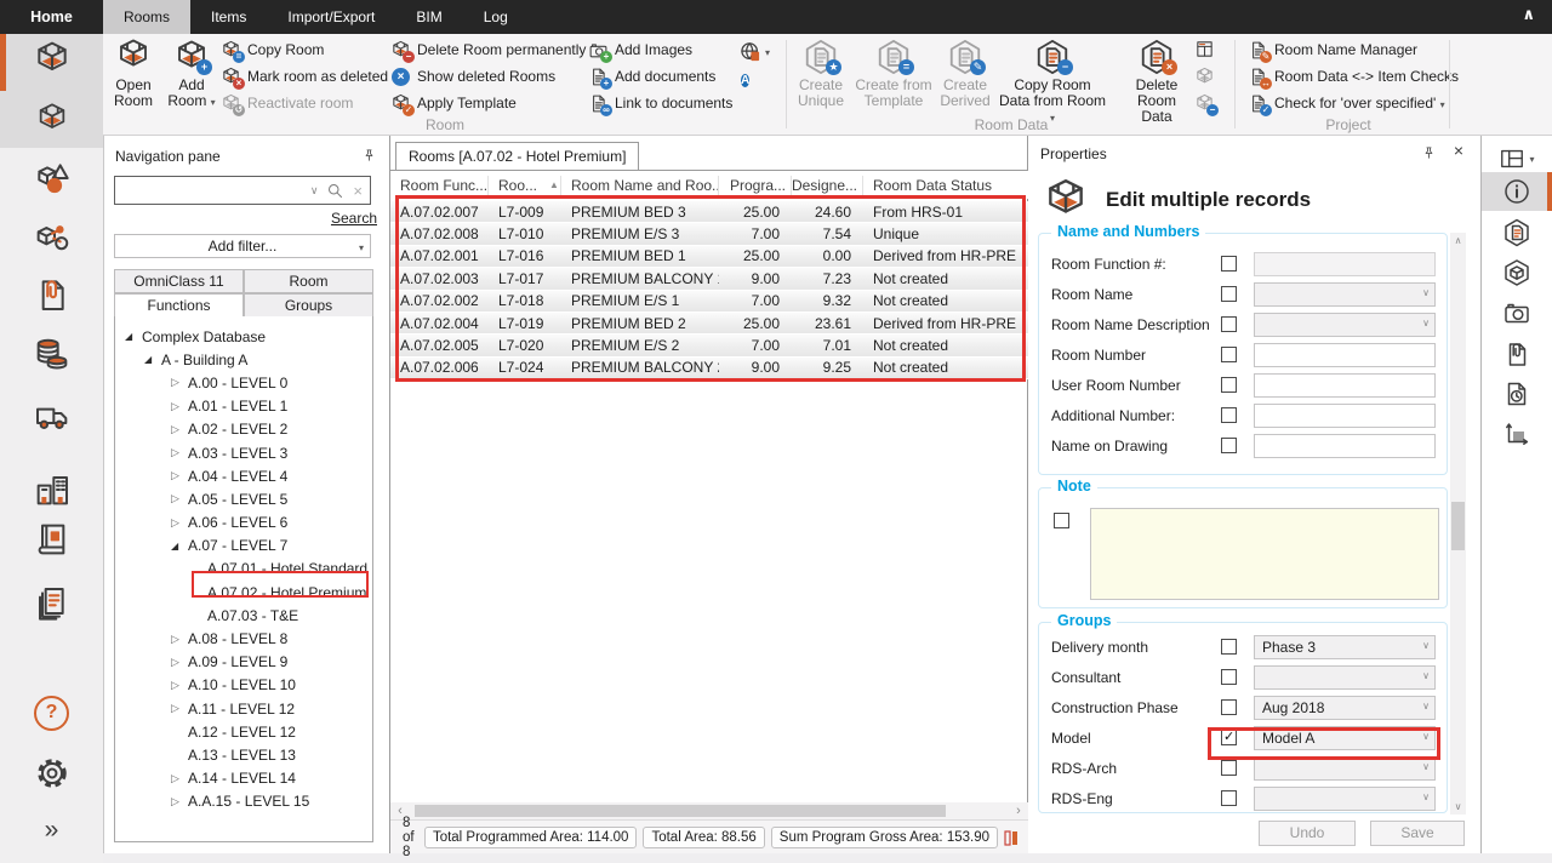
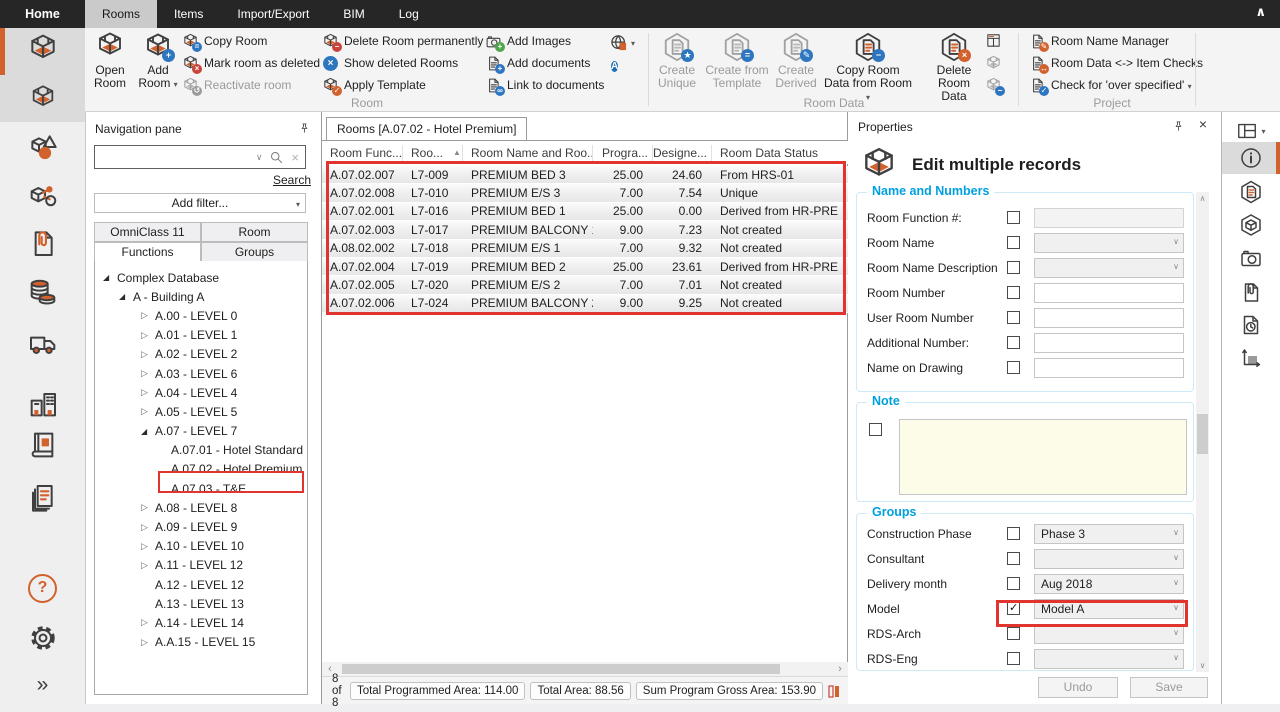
  Home
  Rooms
  Items
  Import/Export
  BIM
  Log
  ∧
  Open Room
  +
  Add Room ▾
  =
  Copy Room
  ×
  Mark room as deleted
  ↺
  Reactivate room
  −
  Delete Room permanently
  ×
  Show deleted Rooms
  ✓
  Apply Template
  +
  Add Images
  +
  Add documents
  ∞
  Link to documents
  ▾
  A
  Room
  ★
  Create Unique
  =
  Create from Template
  ✎
  Create Derived
  −
  Copy Room Data from Room ▾
  ×
  Delete Room Data
  −
  Room Data
  ✎
  Room Name Manager
  ↔
  Room Data <-> Item Checs
  ✓
  Check for 'over specified' ▾
  Project
  ?
  »
  Navigation pane
  ∨
  ×
  Search
  Add filter...
  ▾
  OmniClass 11
  Functions
  Groups
  Complex Database
  A - Building A
  A.00 - LEVEL 0
  A.01 - LEVEL 1
  A.02 - LEVEL 2
- A.03 - LEVEL 3
+ A.03 - LEVEL 6
  A.04 - LEVEL 4
  A.05 - LEVEL 5
- A.06 - LEVEL 6
  A.07 - LEVEL 7
  A.07.01 - Hotel Standard
  A.07.02 - Hotel Premium
  A.07.03 - T&E
  A.08 - LEVEL 8
  A.09 - LEVEL 9
  A.10 - LEVEL 10
  A.11 - LEVEL 12
  A.12 - LEVEL 12
  A.13 - LEVEL 13
  A.14 - LEVEL 14
  A.A.15 - LEVEL 15
  Rooms [A.07.02 - Hotel Premium]
  Room Func...
  Roo...
  ▲
  Room Name and Roo..
  Progra...
  Designe...
  Room Data Status
  A.07.02.007
  L7-009
  PREMIUM BED 3
  25.00
  24.60
  From HRS-01
  A.07.02.008
  L7-010
  PREMIUM E/S 3
  7.00
  7.54
  Unique
  A.07.02.001
  L7-016
  PREMIUM BED 1
  25.00
  0.00
  Derived from HR-PRE
  A.07.02.003
  L7-017
  PREMIUM BALCONY
  9.00
  7.23
  Not created
- A.07.02.002
+ A.08.02.002
  L7-018
  PREMIUM E/S 1
  7.00
  9.32
  Not created
  A.07.02.004
  L7-019
  PREMIUM BED 2
  25.00
  23.61
  Derived from HR-PRE
  A.07.02.005
  L7-020
  PREMIUM E/S 2
  7.00
  7.01
  Not created
  A.07.02.006
  L7-024
  PREMIUM BALCONY
  9.00
  9.25
  Not created
  ‹
  ›
  8 of 8
  Total Programmed Area: 114.00
  Total Area: 88.56
  Sum Program Gross Area: 153.90
  Properties
  ×
  Edit multiple records
  Name and Numbers
  Room Function #:
  Room Name
  Room Name Description
  Room Number
  User Room Number
  Additional Number:
  Name on Drawing
  Note
  Groups
- Delivery month
+ Construction Phase
  Phase 3
  Consultant
- Construction Phase
+ Delivery month
  Aug 2018
  Model
  Model A
  RDS-Arch
  RDS-Eng
  ∧
  ∨
  Undo
  Save
  ▾
